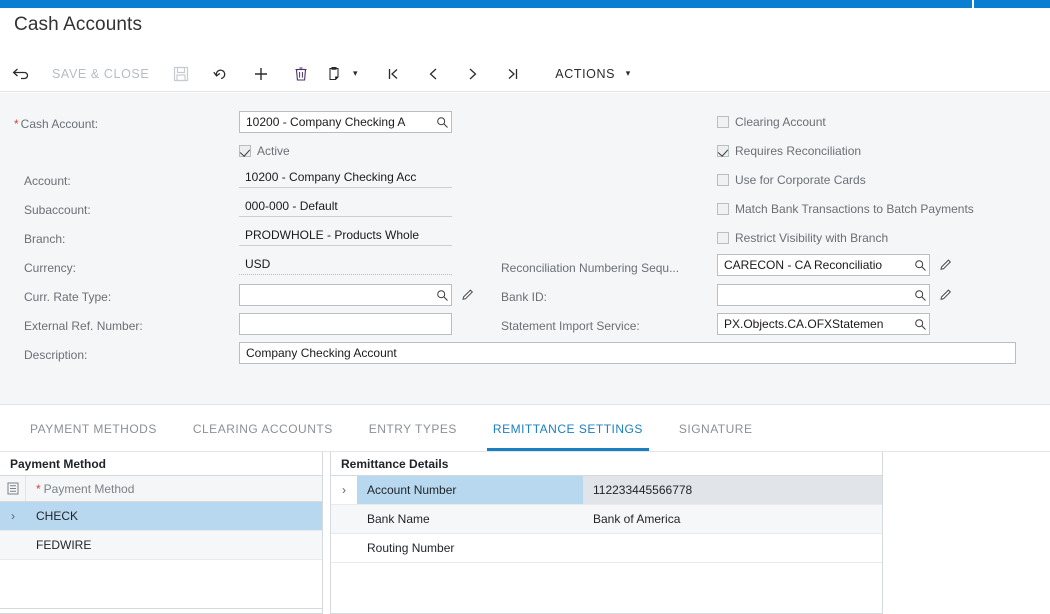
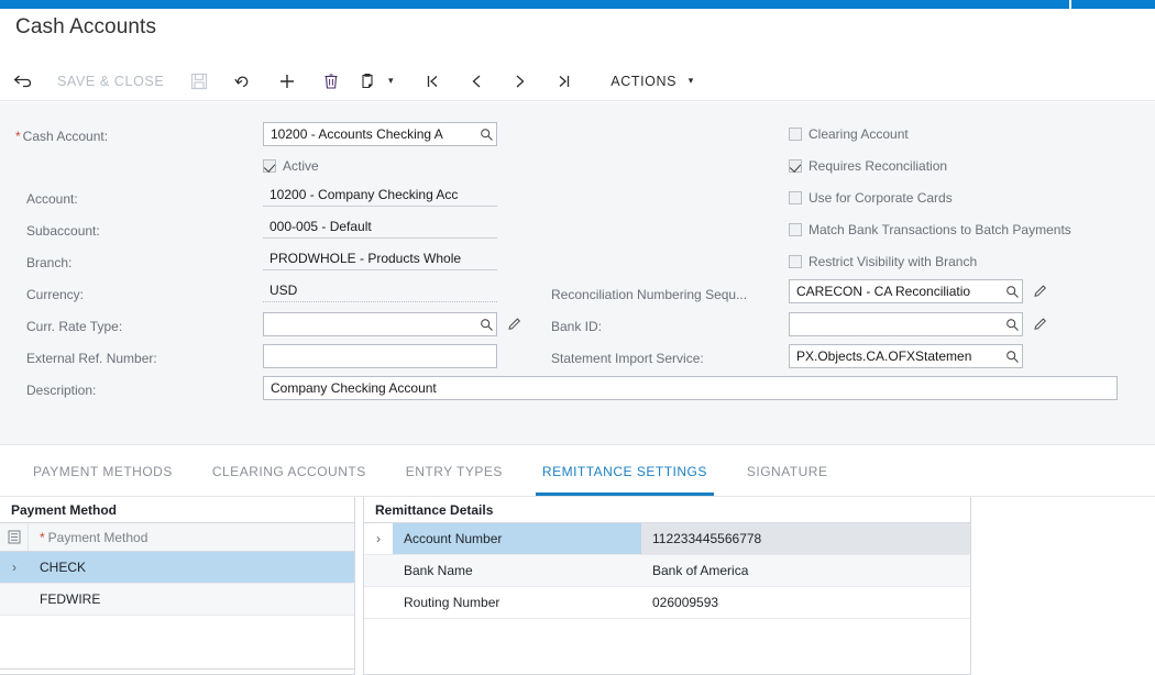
  Cash Accounts
  SAVE & CLOSE
  ▾
  ACTIONS
  ▾
  * Cash Account:
- 10200 - Company Checking A
+ 10200 - Accounts Checking A
  Active
  Account:
  10200 - Company Checking Acc
  Subaccount:
- 000-000 - Default
+ 000-005 - Default
  Branch:
  PRODWHOLE - Products Whole
  Currency:
  USD
  Curr. Rate Type:
  External Ref. Number:
  Description:
  Company Checking Account
  Clearing Account
  Requires Reconciliation
  Use for Corporate Cards
  Match Bank Transactions to Batch Payments
  Restrict Visibility with Branch
  Reconciliation Numbering Sequ...
  CARECON - CA Reconciliatio
  Bank ID:
  Statement Import Service:
  PX.Objects.CA.OFXStatemen
  PAYMENT METHODS
  CLEARING ACCOUNTS
  ENTRY TYPES
  REMITTANCE SETTINGS
  SIGNATURE
  Payment Method
  *
  Payment Method
  ›
  CHECK
  FEDWIRE
  Remittance Details
  ›
  Account Number
  112233445566778
  Bank Name
  Bank of America
  Routing Number
+ 026009593
